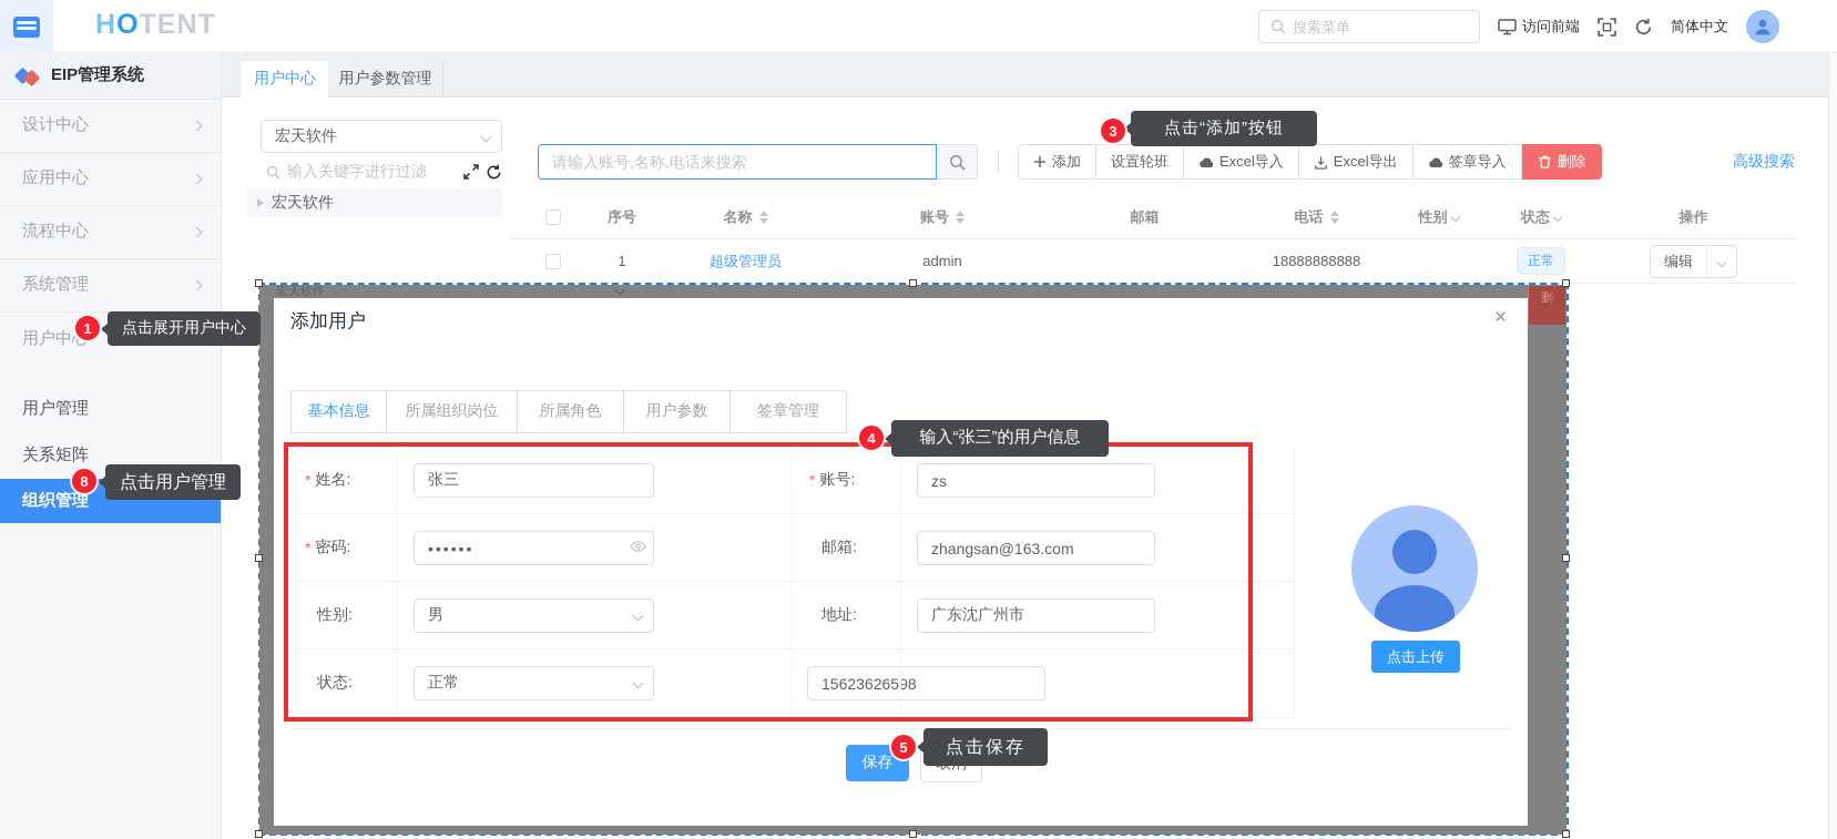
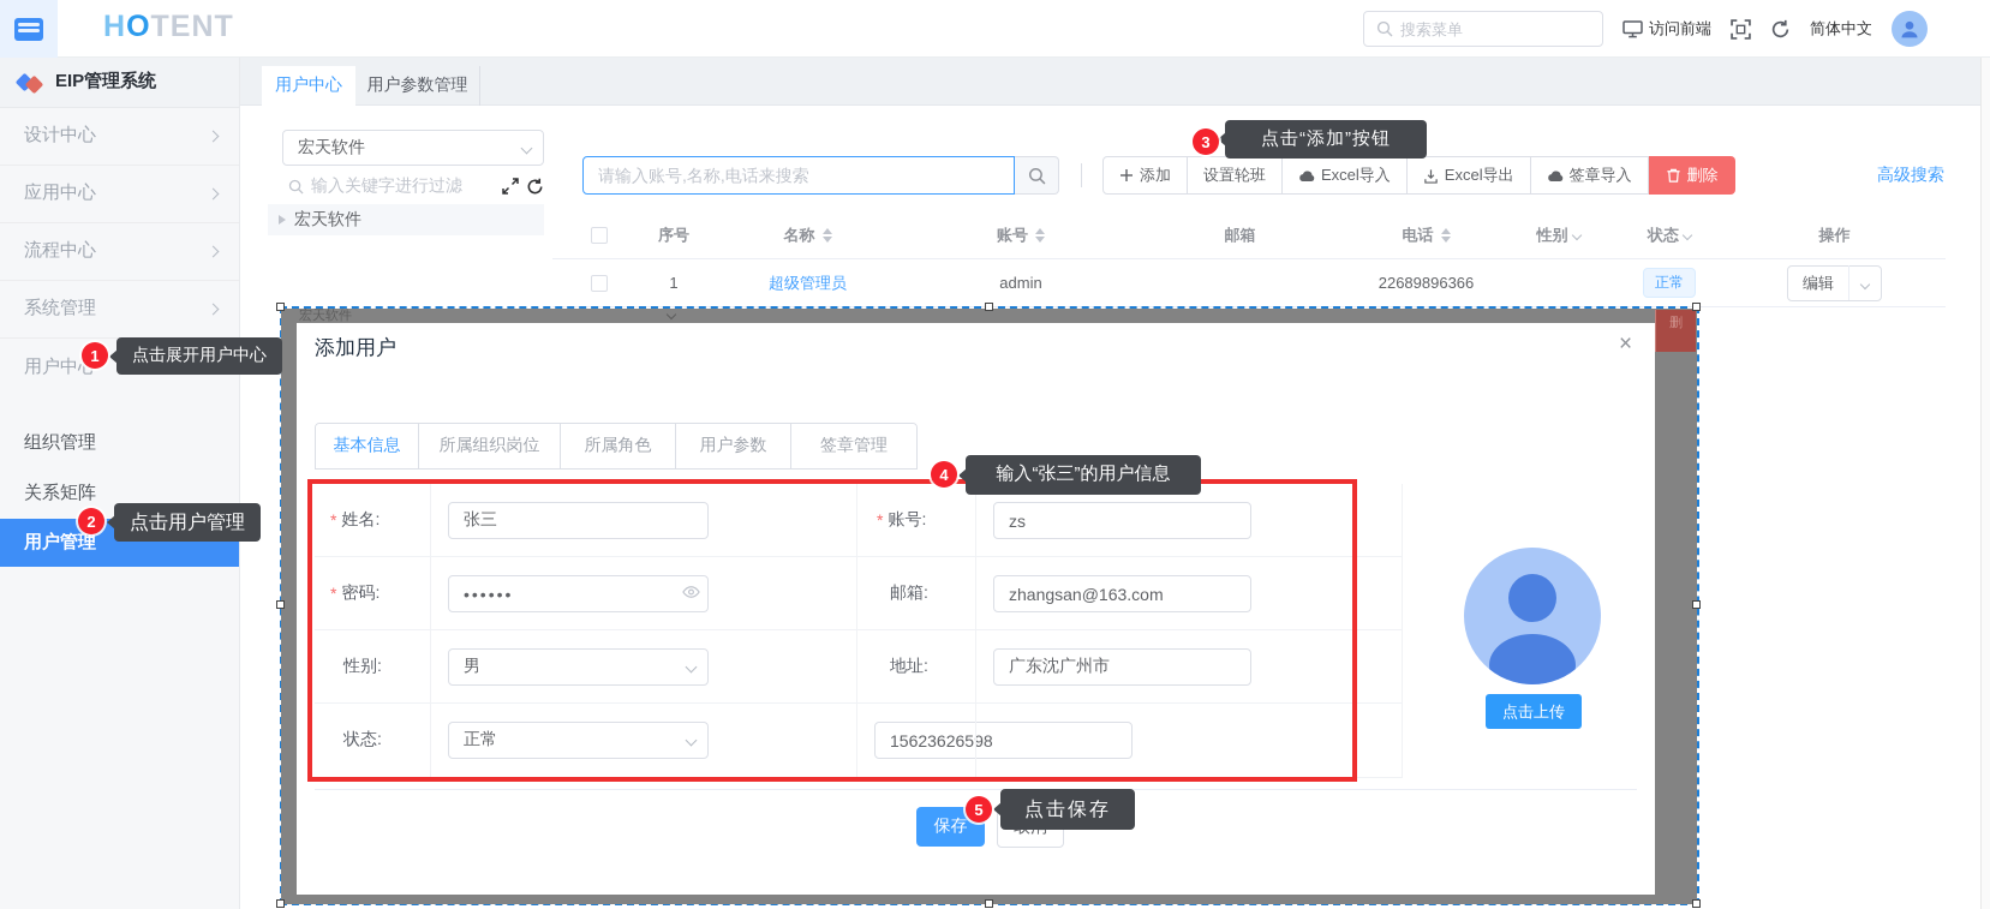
  HOTENT
  搜索菜单
  访问前端
  简体中文
  EIP管理系统
  设计中心
  应用中心
  流程中心
  系统管理
  用户中
- 用户管理
+ 组织管理
  关系矩阵
- 组织管理
+ 用户管理
  用户中心
  用户参数管理
  宏天软件
  输入关键字进行过滤
  宏天软件
  请输入账号,名称,电话来搜索
  添加
  设置轮班
  Excel导入
  Excel导出
  签章导入
  删除
  高级搜索
  序号
  名称
  账号
  邮箱
  电话
  性别
  状态
  操作
  1
  超级管理员
  admin
- 18888888888
+ 22689896366
  正常
  编辑
  宏天软件
  删
  添加用户
  ×
  基本信息
  所属组织岗位
  所属角色
  用户参数
  签章管理
  *
  姓名:
  张三
  *
  账号:
  zs
  *
  密码:
  ••••••
  邮箱:
  zhangsan@163.com
  性别:
  男
  地址:
  广东沈广州市
  状态:
  正常
  15623626598
  点击上传
  保存
  1
  点击展开用户中心
- 8
+ 2
  点击用户管理
  3
  点击“添加”按钮
  4
  输入“张三”的用户信息
  5
  点击保存
